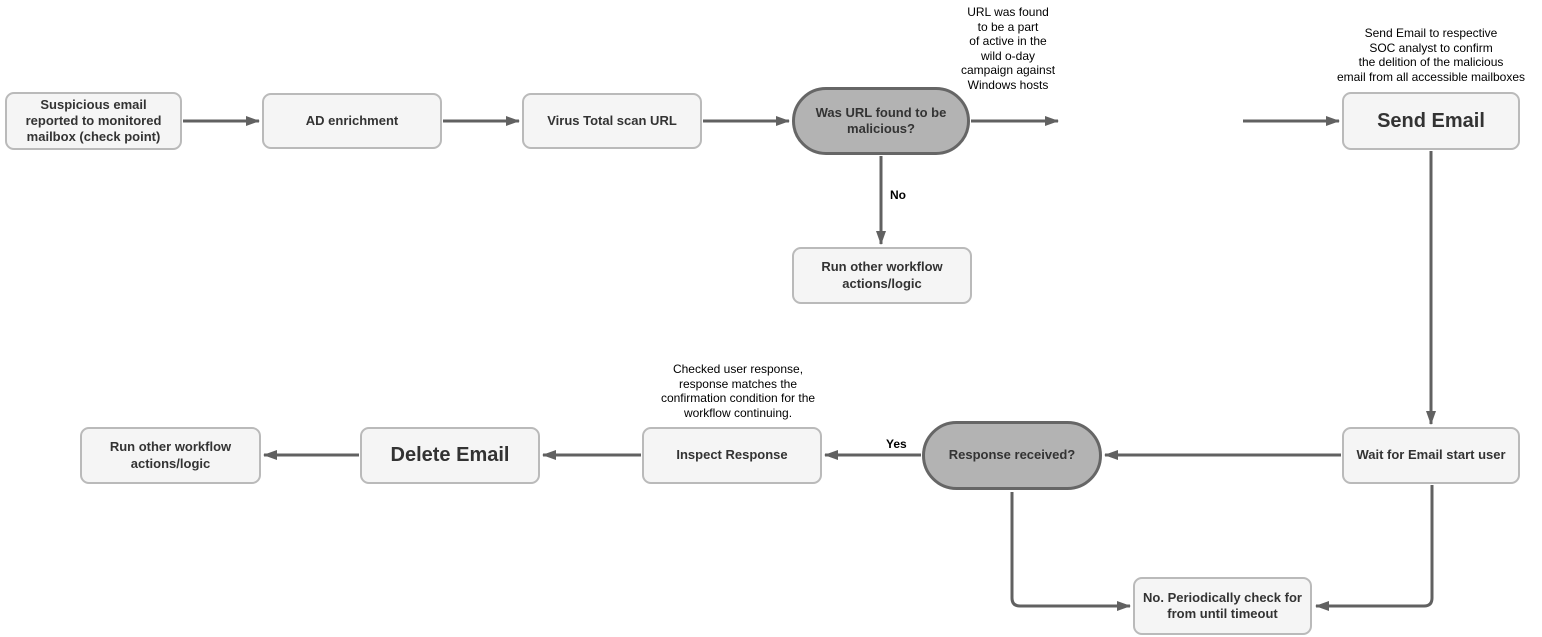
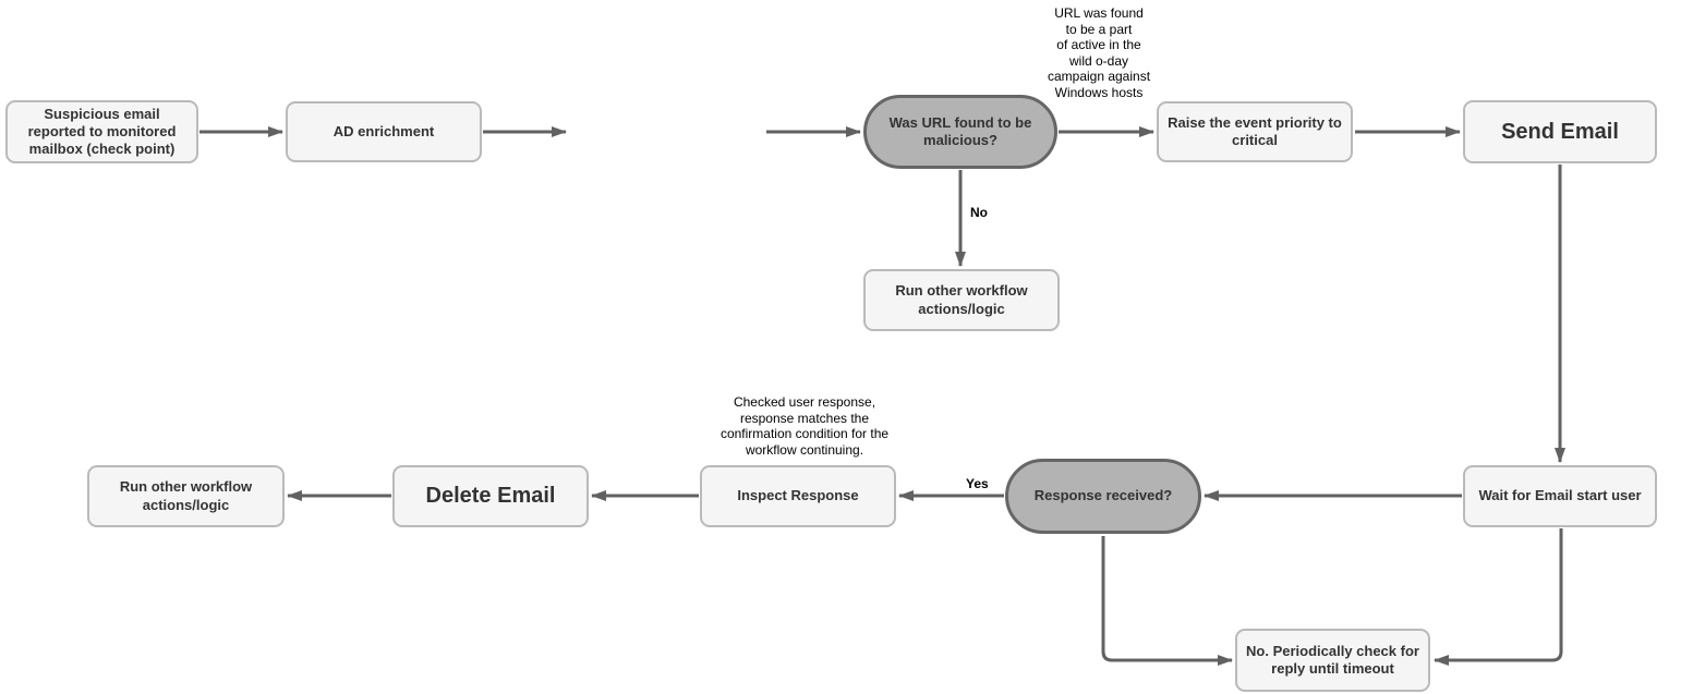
  Suspicious email reported to monitored mailbox (check point)
  AD enrichment
- Virus Total scan URL
  Was URL found to be malicious?
+ Raise the event priority to critical
  Send Email
  Run other workflow actions/logic
  Run other workflow actions/logic
  Delete Email
  Inspect Response
  Response received?
  Wait for Email start user
- No. Periodically check for from until timeout
+ No. Periodically check for reply until timeout
  URL was found
  to be a part
  of active in the
  wild o-day
  campaign against
  Windows hosts
- Send Email to respective
- SOC analyst to confirm
- the delition of the malicious
- email from all accessible mailboxes
  Checked user response,
  response matches the
  confirmation condition for the
  workflow continuing.
  No
  Yes
